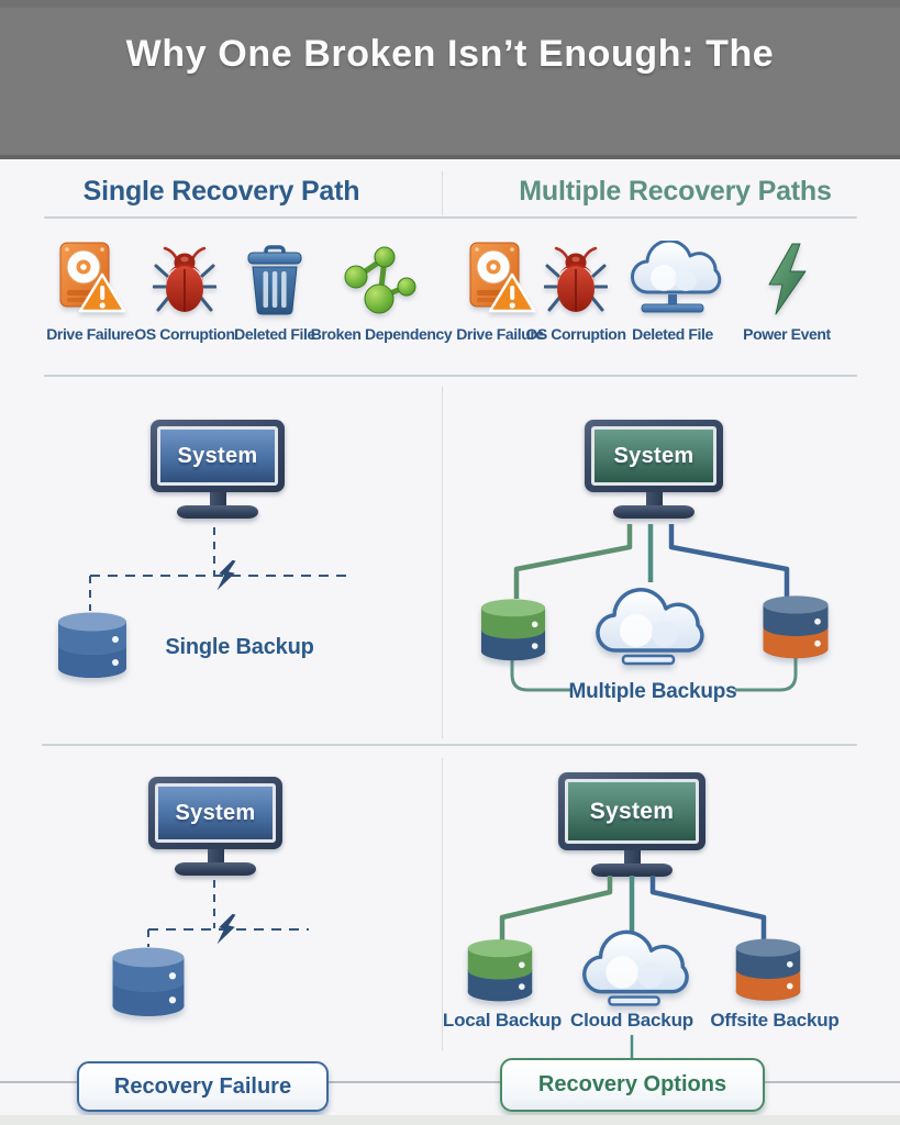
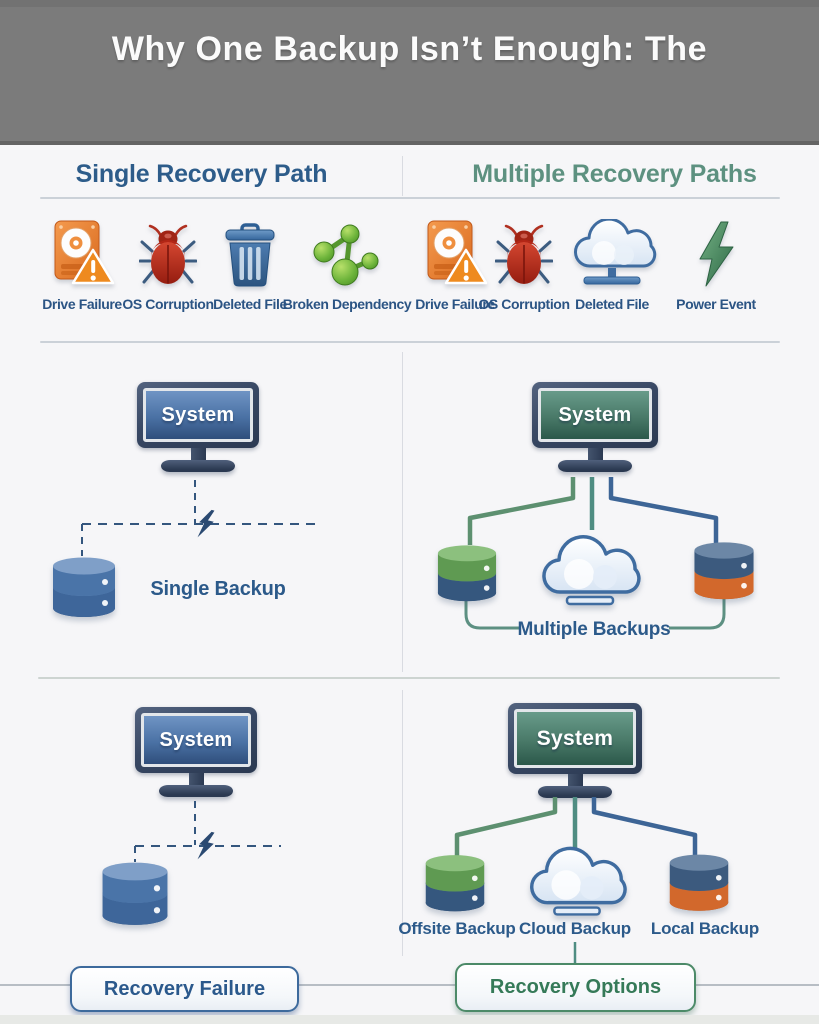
- Why One Broken Isn’t Enough: The
+ Why One Backup Isn’t Enough: The
  Single Recovery Path
  Multiple Recovery Paths
  Drive Failure
  OS Corruption
  Deleted File
  Broken Dependency
  Drive Failure
  OS Corruption
  Deleted File
  Power Event
  System
  Single Backup
  System
  Multiple Backups
  System
  System
- Local Backup
+ Offsite Backup
  Cloud Backup
- Offsite Backup
+ Local Backup
  Recovery Failure
  Recovery Options
